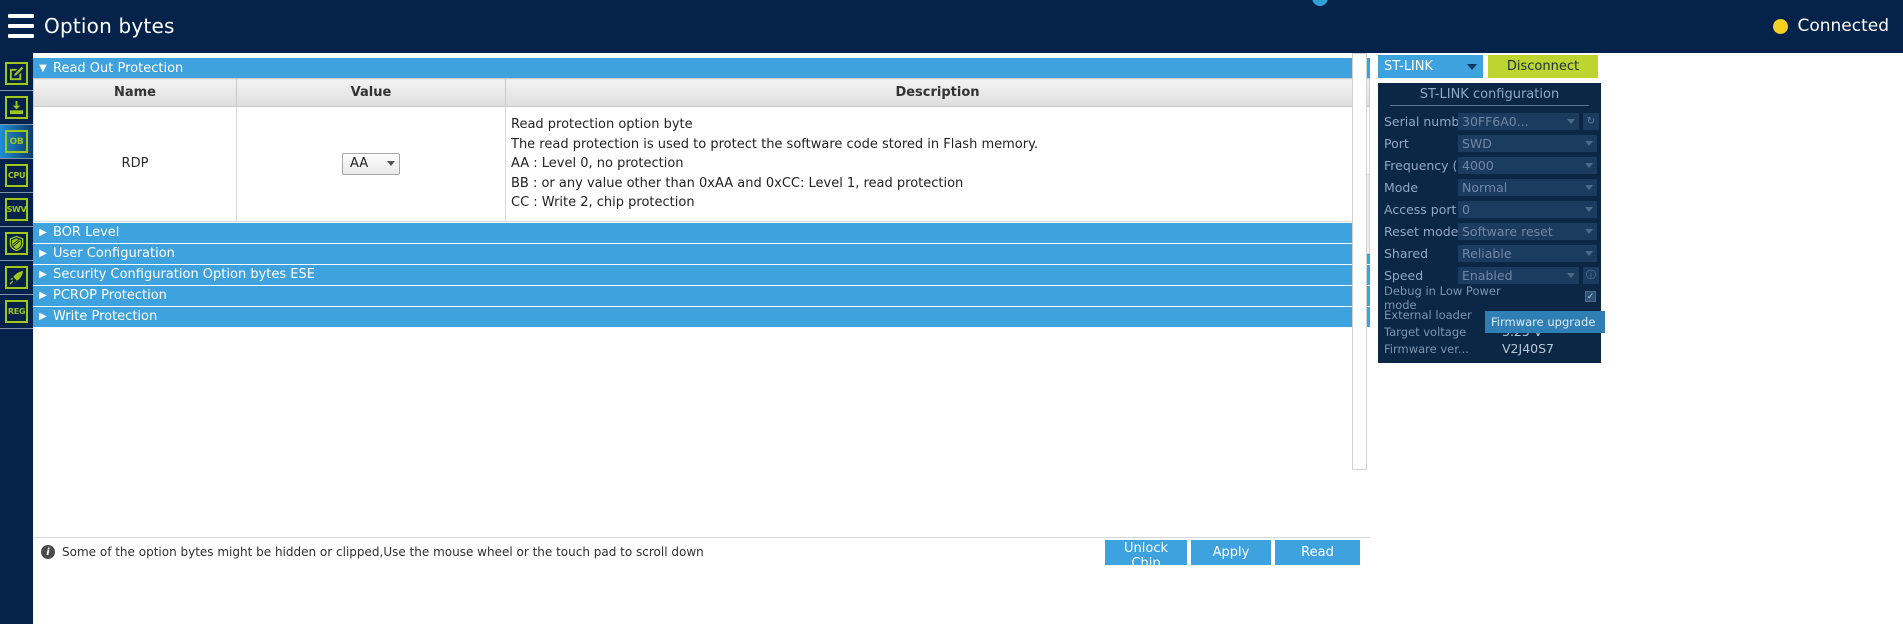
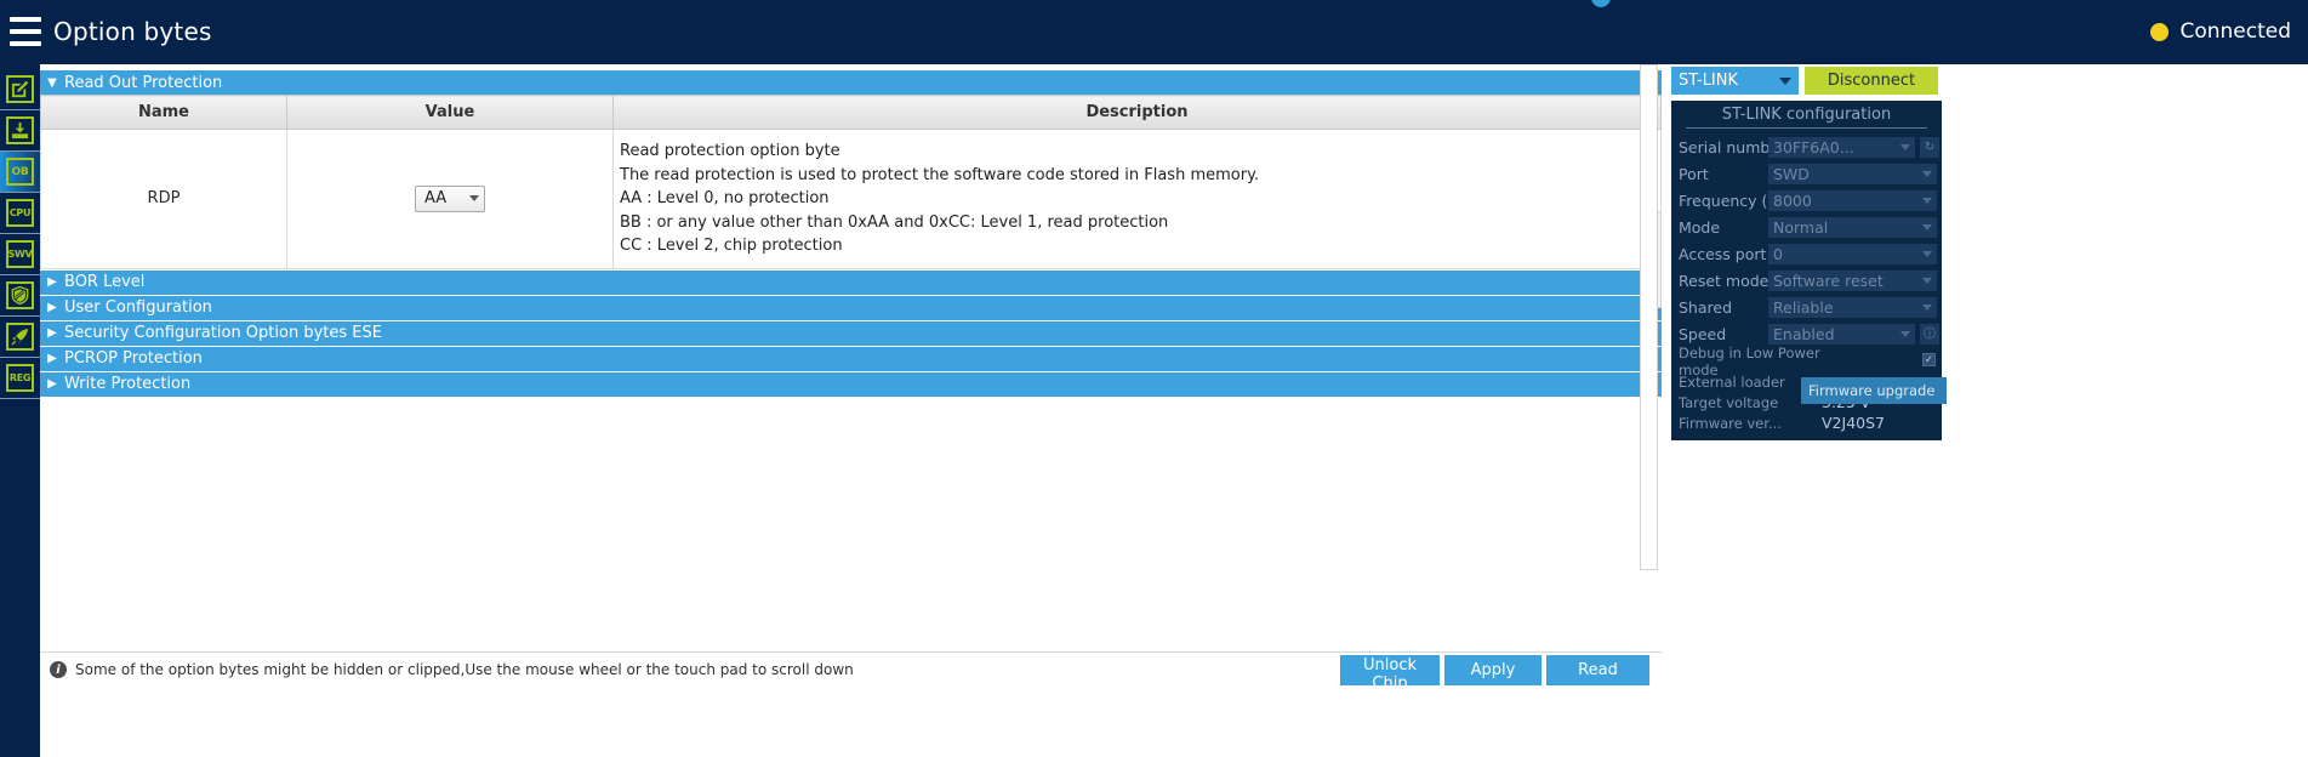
  Option bytes
  Connected
  OB
  CPU
  SWV
  REG
  ▼
  Read Out Protection
  Name	Value	Description
- RDP	AA	Read protection option byte The read protection is used to protect the software code stored in Flash memory. AA : Level 0, no protection BB : or any value other than 0xAA and 0xCC: Level 1, read protection CC : Write 2, chip protection
+ RDP	AA	Read protection option byte The read protection is used to protect the software code stored in Flash memory. AA : Level 0, no protection BB : or any value other than 0xAA and 0xCC: Level 1, read protection CC : Level 2, chip protection
  ▶
  BOR Level
  ▶
  User Configuration
  ▶
  Security Configuration Option bytes ESE
  ▶
  PCROP Protection
  ▶
  Write Protection
  i
  Some of the option bytes might be hidden or clipped,Use the mouse wheel or the touch pad to scroll down
  Unlock Chip
  Apply
  Read
  ST-LINK
  Disconnect
  ST-LINK configuration
  Serial numb
  30FF6A0...
  ↻
  Port
  SWD
  Frequency (
- 4000
+ 8000
  Mode
  Normal
  Access port
  0
  Reset mode
  Software reset
  Shared
  Reliable
  Speed
  Enabled
  ⓘ
  Debug in Low Power mode
  ✓
  External loader
  Target voltage
  Firmware ver...
  V2J40S7
  Firmware upgrade
